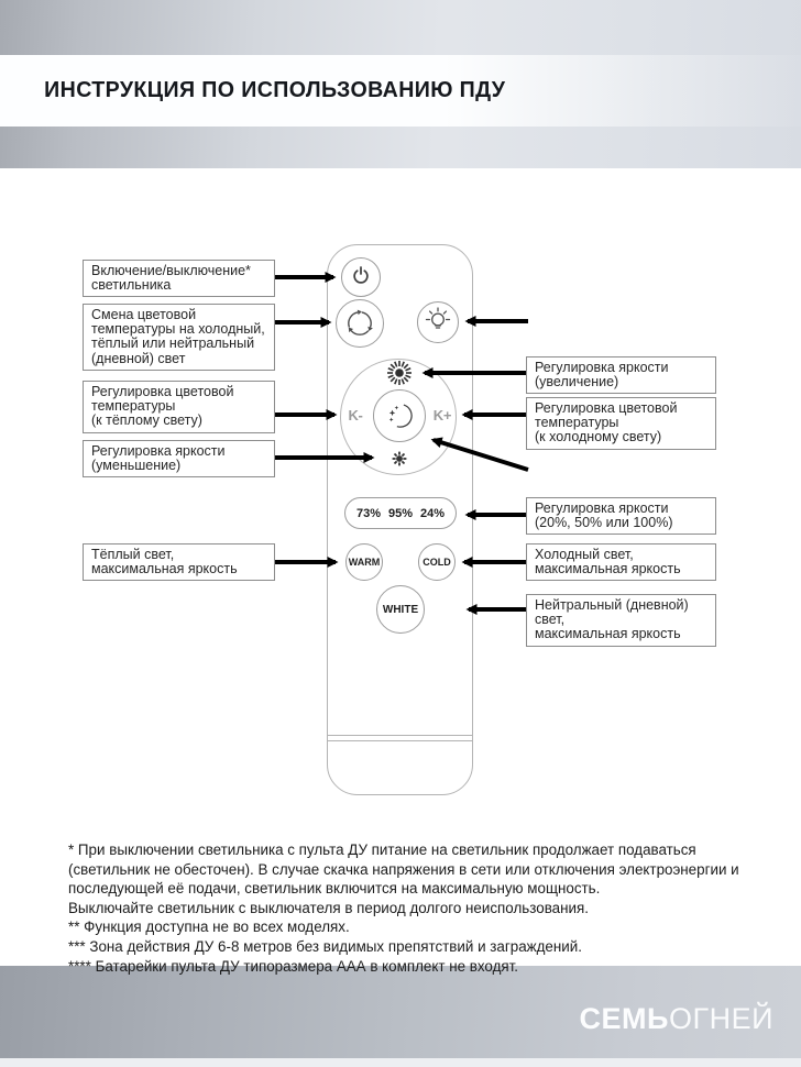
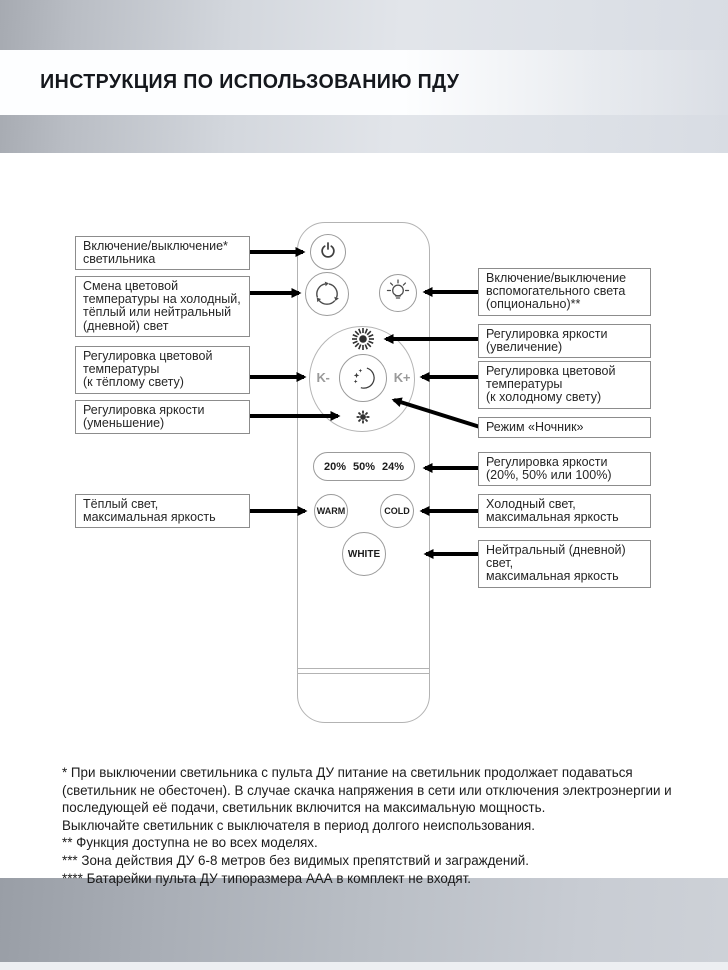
  ИНСТРУКЦИЯ ПО ИСПОЛЬЗОВАНИЮ ПДУ
  Включение/выключение*
  светильника
  Смена цветовой
  температуры на холодный,
  тёплый или нейтральный
  (дневной) свет
  Регулировка цветовой
  температуры
  (к тёплому свету)
  Регулировка яркости
  (уменьшение)
  Тёплый свет,
  максимальная яркость
+ Включение/выключение
+ вспомогательного света
+ (опционально)**
  Регулировка яркости
  (увеличение)
  Регулировка цветовой
  температуры
  (к холодному свету)
+ Режим «Ночник»
  Регулировка яркости
  (20%, 50% или 100%)
  Холодный свет,
  максимальная яркость
  Нейтральный (дневной) свет,
  максимальная яркость
  K-
  K+
- 73%
+ 20%
- 95%
+ 50%
  24%
  WARM
  COLD
  WHITE
  * При выключении светильника с пульта ДУ питание на светильник продолжает подаваться
  (светильник не обесточен). В случае скачка напряжения в сети или отключения электроэнергии и
  последующей её подачи, светильник включится на максимальную мощность.
  Выключайте светильник с выключателя в период долгого неиспользования.
  ** Функция доступна не во всех моделях.
  *** Зона действия ДУ 6-8 метров без видимых препятствий и заграждений.
  **** Батарейки пульта ДУ типоразмера ААА в комплект не входят.
- СЕМЬОГНЕЙ
